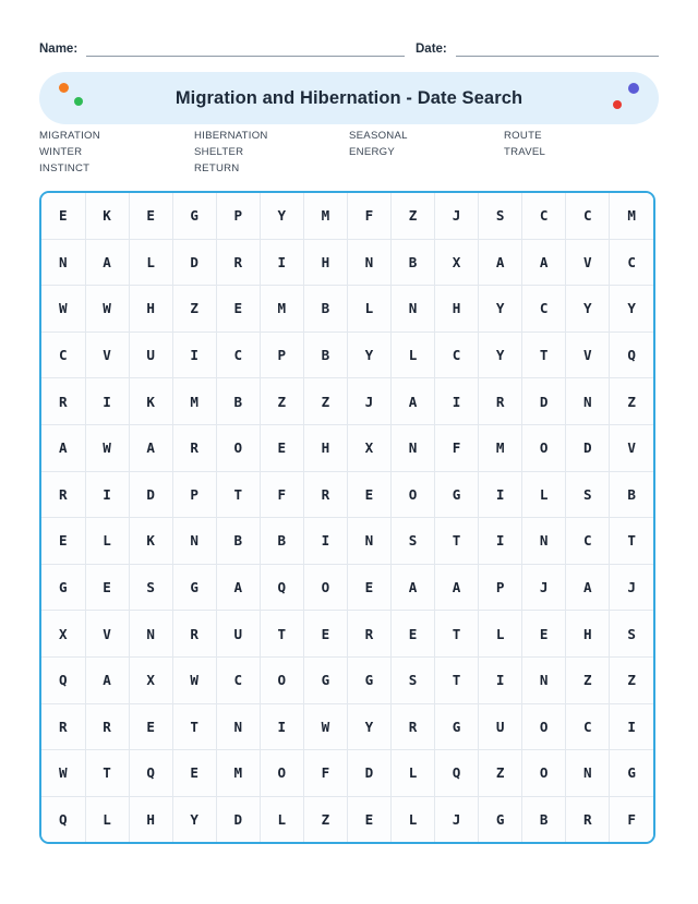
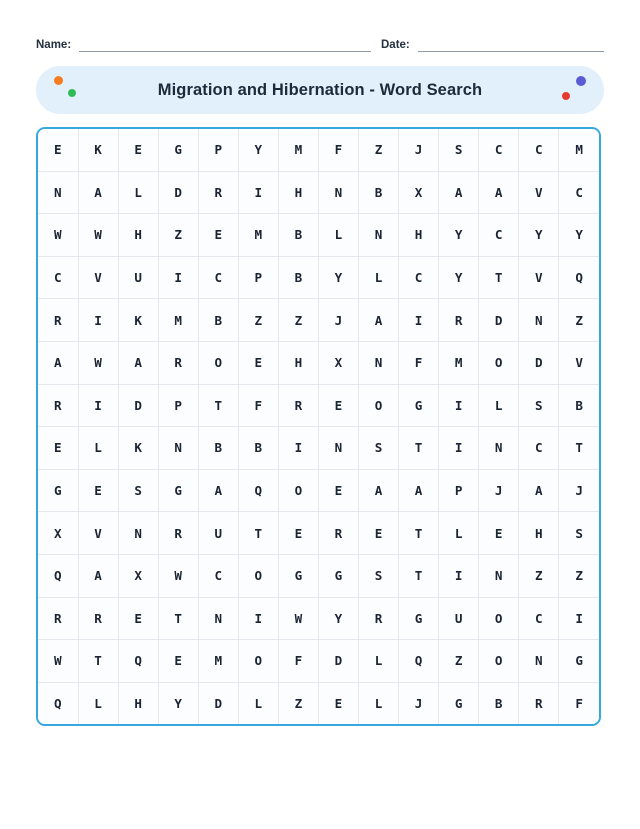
  Name:
  Date:
- Migration and Hibernation - Date Search
+ Migration and Hibernation - Word Search
- MIGRATION
- HIBERNATION
- SEASONAL
- ROUTE
- WINTER
- SHELTER
- ENERGY
- TRAVEL
- INSTINCT
- RETURN
  E	K	E	G	P	Y	M	F	Z	J	S	C	C	M
  N	A	L	D	R	I	H	N	B	X	A	A	V	C
  W	W	H	Z	E	M	B	L	N	H	Y	C	Y	Y
  C	V	U	I	C	P	B	Y	L	C	Y	T	V	Q
  R	I	K	M	B	Z	Z	J	A	I	R	D	N	Z
  A	W	A	R	O	E	H	X	N	F	M	O	D	V
  R	I	D	P	T	F	R	E	O	G	I	L	S	B
  E	L	K	N	B	B	I	N	S	T	I	N	C	T
  G	E	S	G	A	Q	O	E	A	A	P	J	A	J
  X	V	N	R	U	T	E	R	E	T	L	E	H	S
  Q	A	X	W	C	O	G	G	S	T	I	N	Z	Z
  R	R	E	T	N	I	W	Y	R	G	U	O	C	I
  W	T	Q	E	M	O	F	D	L	Q	Z	O	N	G
  Q	L	H	Y	D	L	Z	E	L	J	G	B	R	F
